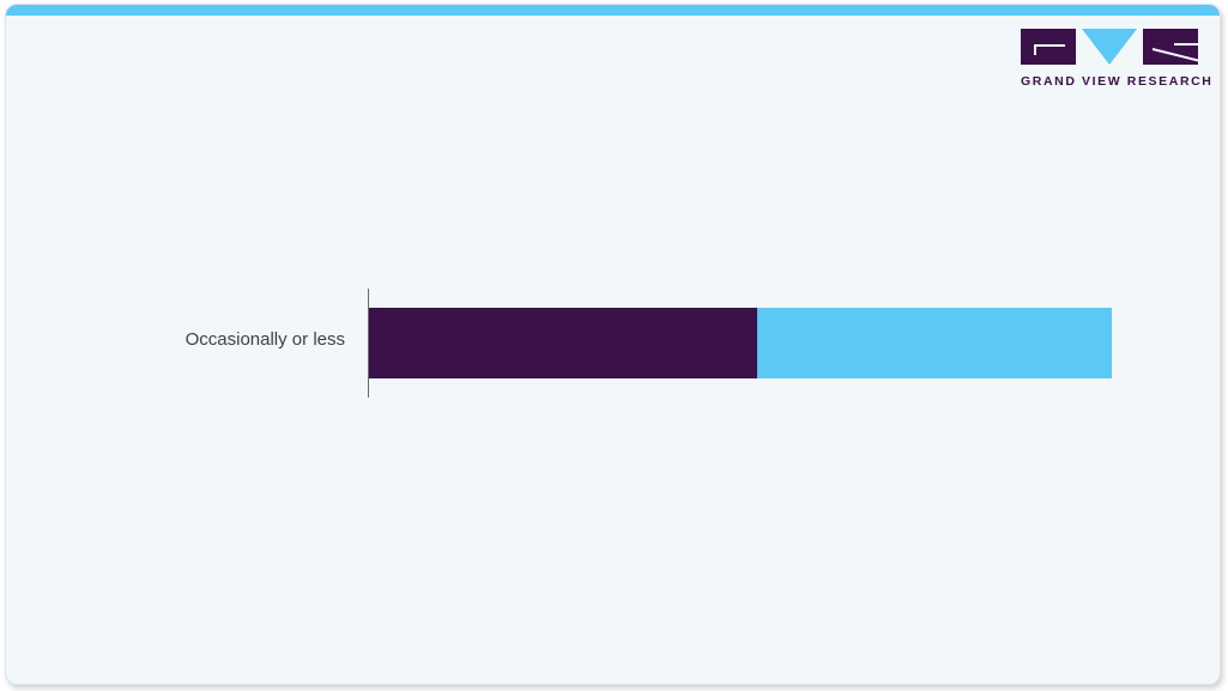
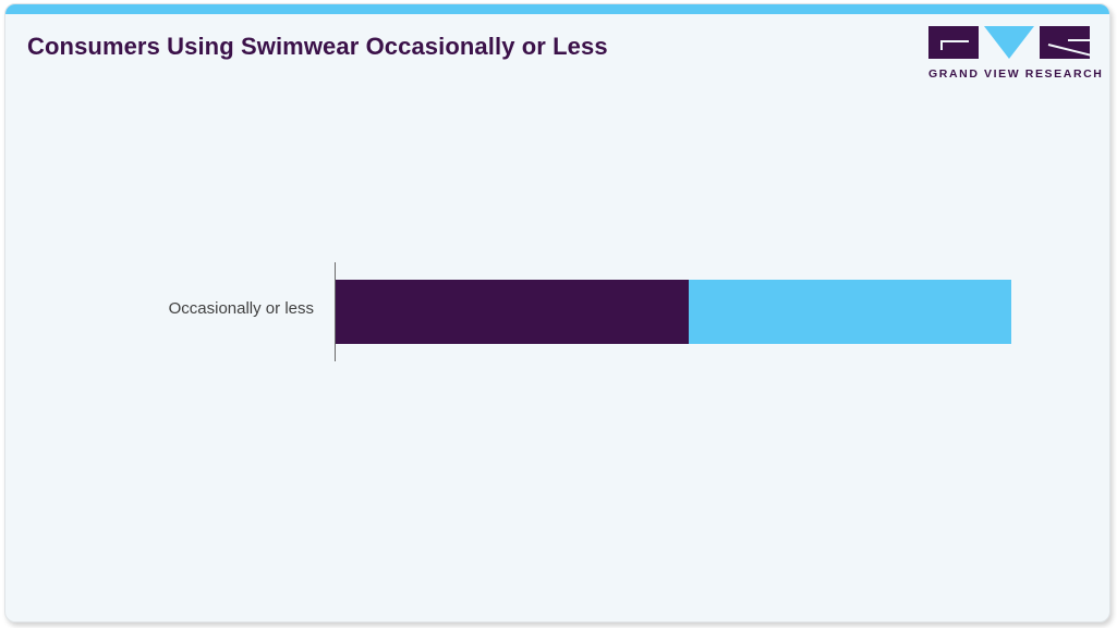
+ Consumers Using Swimwear Occasionally or Less
  GRAND VIEW RESEARC
  Occasionally or less
